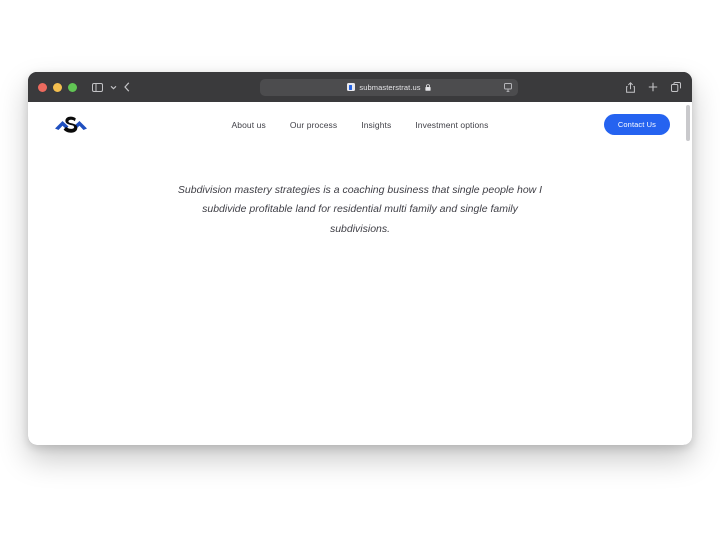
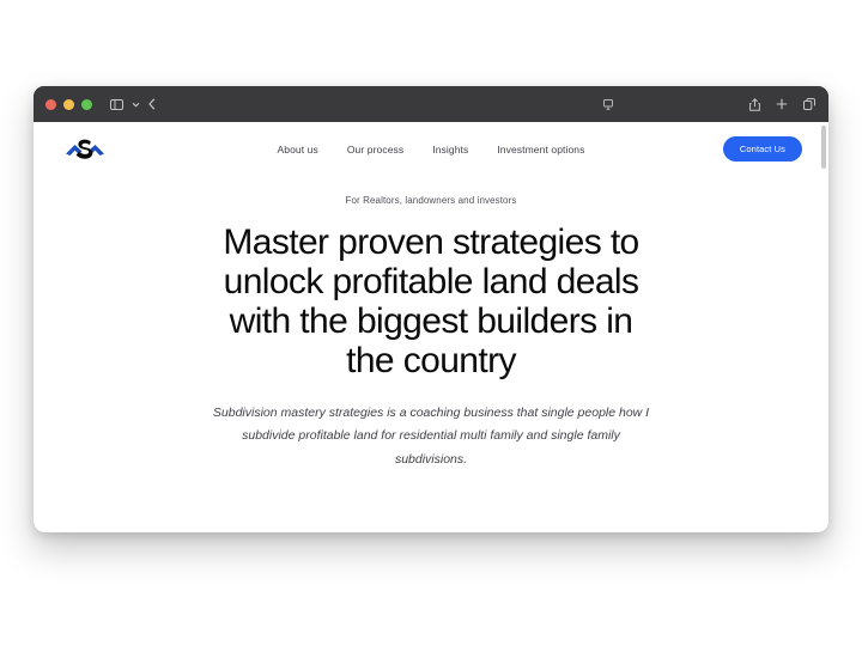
- submasterstrat.us
  About us
  Our process
  Insights
  Investment options
  Contact Us
+ For Realtors, landowners and investors
+ Master proven strategies to unlock profitable land deals with the biggest builders in the country
  Subdivision mastery strategies is a coaching business that single people how I subdivide profitable land for residential multi family and single family subdivisions.
